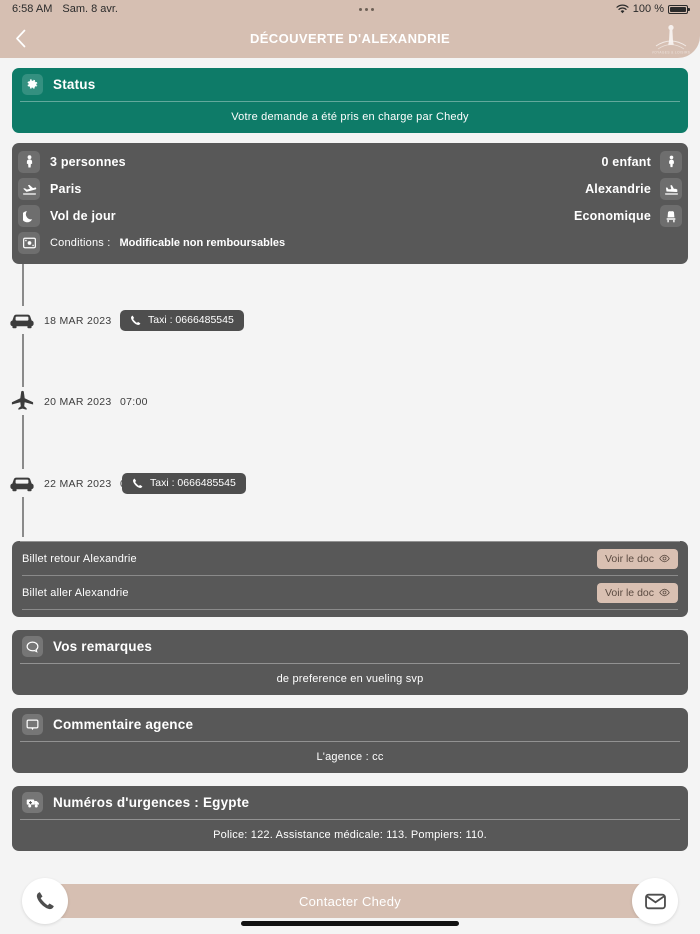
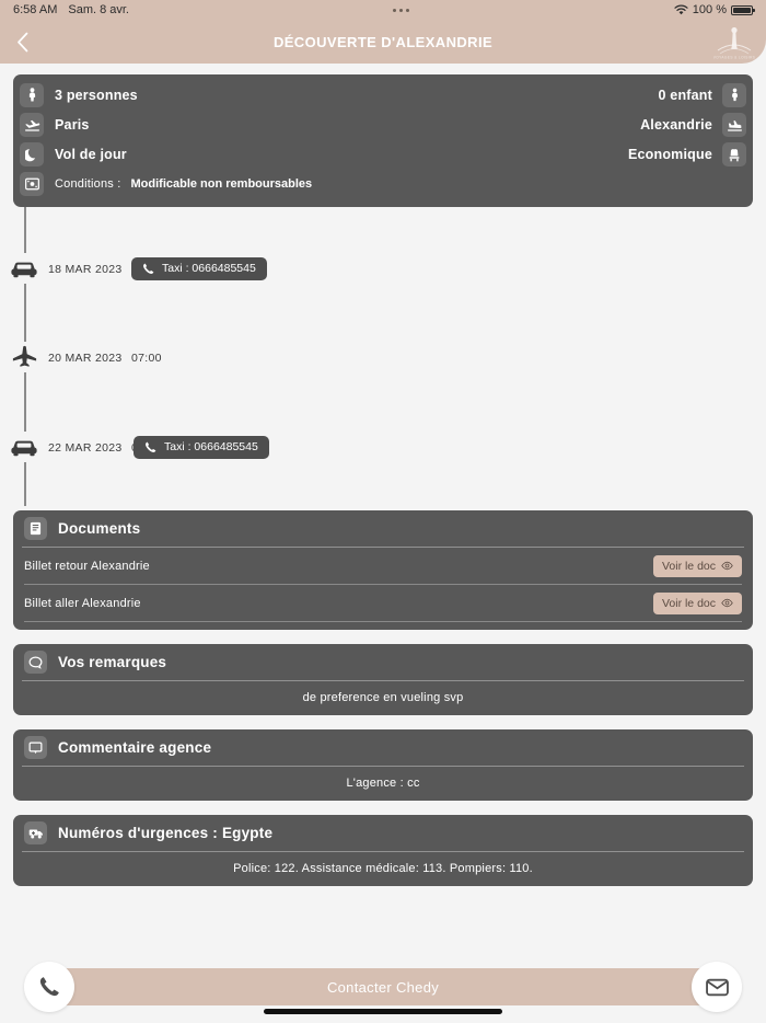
  6:58 AM
  Sam. 8 avr.
  100 %
  DÉCOUVERTE D'ALEXANDRIE
- Status
- Votre demande a été pris en charge par Chedy
  3 personnes
  0 enfant
  Paris
  Alexandrie
  Vol de jour
  Economique
  Conditions :
  Modificable non remboursables
  Taxi : 0666485545
  20 MAR 2023 07:00
  Taxi : 0666485545
+ Documents
  Billet retour Alexandrie
  Voir le doc
  Billet aller Alexandrie
  Voir le doc
  Vos remarques
  de preference en vueling svp
  Commentaire agence
  L'agence : cc
  Numéros d'urgences : Egypte
  Police: 122. Assistance médicale: 113. Pompiers: 110.
  Contacter Chedy
